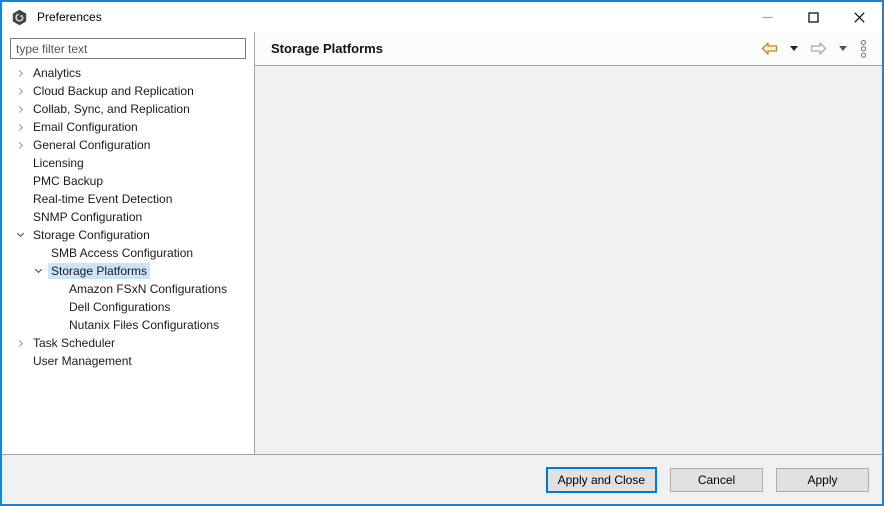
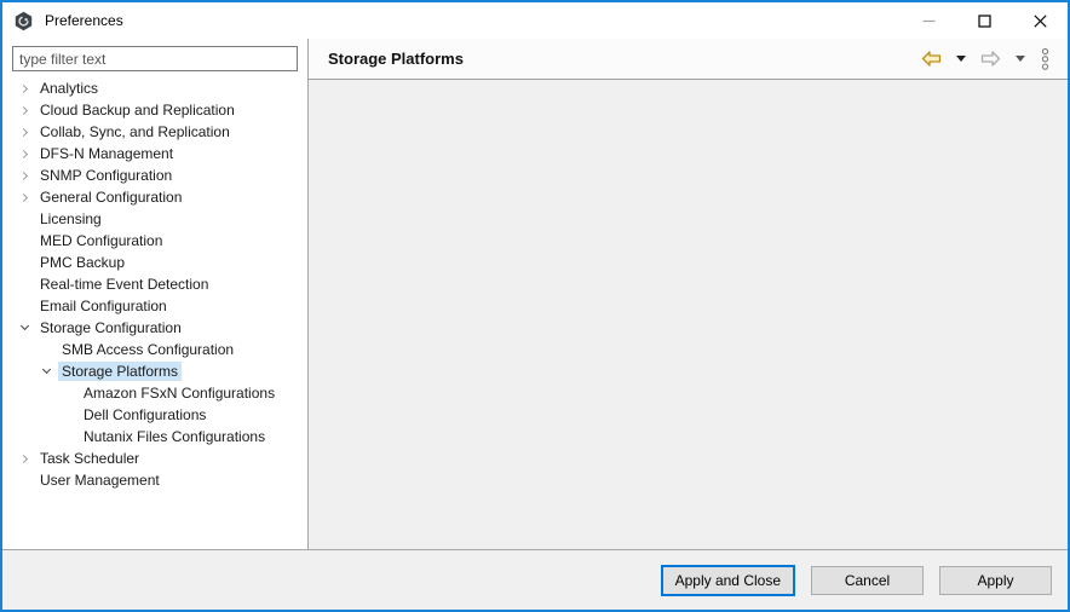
  Preferences
  type filter text
  Analytics
  Cloud Backup and Replication
  Collab, Sync, and Replication
+ DFS-N Management
- Email Configuration
+ SNMP Configuration
  General Configuration
  Licensing
+ MED Configuration
  PMC Backup
  Real-time Event Detection
- SNMP Configuration
+ Email Configuration
  Storage Configuration
  SMB Access Configuration
  Storage Platforms
  Amazon FSxN Configurations
  Dell Configurations
  Nutanix Files Configurations
  Task Scheduler
  User Management
  Storage Platforms
  Apply and Close
  Cancel
  Apply
